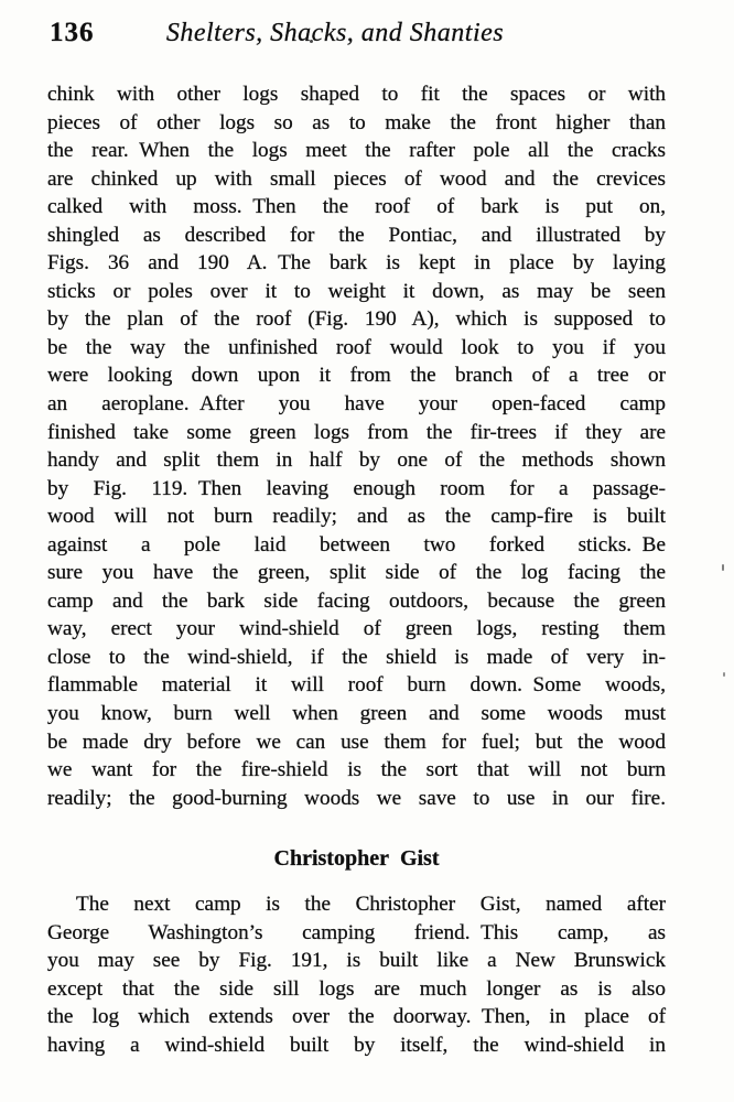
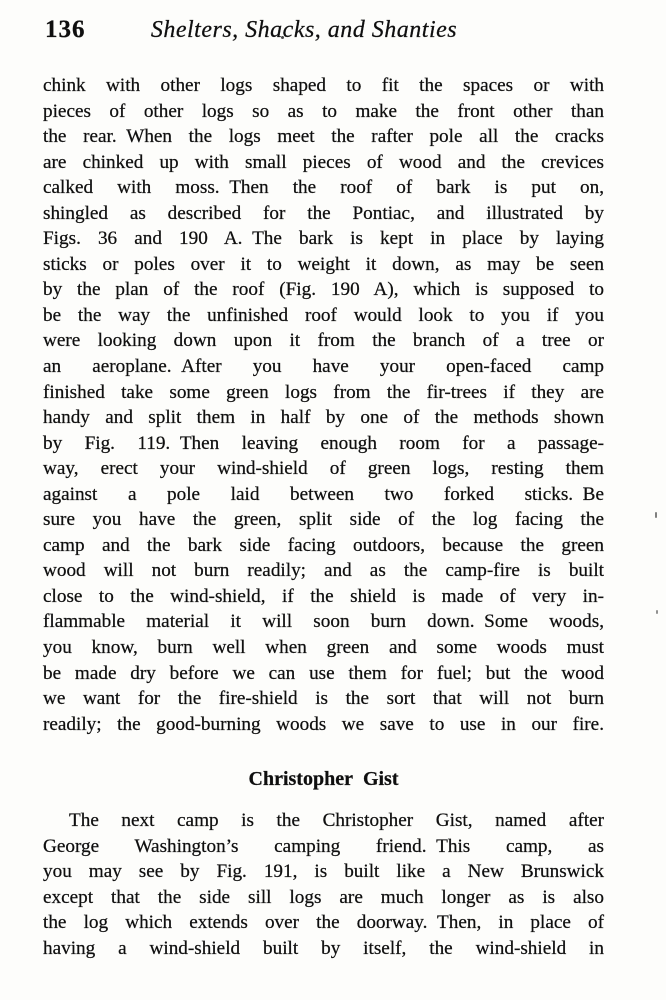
  136
  Shelters, Shacks, and Shanties
  chink with other logs shaped to fit the spaces or with
- pieces of other logs so as to make the front higher than
+ pieces of other logs so as to make the front other than
  the rear. When the logs meet the rafter pole all the cracks
  are chinked up with small pieces of wood and the crevices
  calked with moss. Then the roof of bark is put on,
  shingled as described for the Pontiac, and illustrated by
  Figs. 36 and 190 A. The bark is kept in place by laying
  sticks or poles over it to weight it down, as may be seen
  by the plan of the roof (Fig. 190 A), which is supposed to
  be the way the unfinished roof would look to you if you
  were looking down upon it from the branch of a tree or
  an aeroplane. After you have your open-faced camp
  finished take some green logs from the fir-trees if they are
  handy and split them in half by one of the methods shown
  by Fig. 119. Then leaving enough room for a passage-
- wood will not burn readily; and as the camp-fire is built
+ way, erect your wind-shield of green logs, resting them
  against a pole laid between two forked sticks. Be
  sure you have the green, split side of the log facing the
  camp and the bark side facing outdoors, because the green
- way, erect your wind-shield of green logs, resting them
+ wood will not burn readily; and as the camp-fire is built
  close to the wind-shield, if the shield is made of very in-
- flammable material it will roof burn down. Some woods,
+ flammable material it will soon burn down. Some woods,
  you know, burn well when green and some woods must
  be made dry before we can use them for fuel; but the wood
  we want for the fire-shield is the sort that will not burn
  readily; the good-burning woods we save to use in our fire.
  Christopher Gist
  The next camp is the Christopher Gist, named after
  George Washington’s camping friend. This camp, as
  you may see by Fig. 191, is built like a New Brunswick
  except that the side sill logs are much longer as is also
  the log which extends over the doorway. Then, in place of
  having a wind-shield built by itself, the wind-shield in
